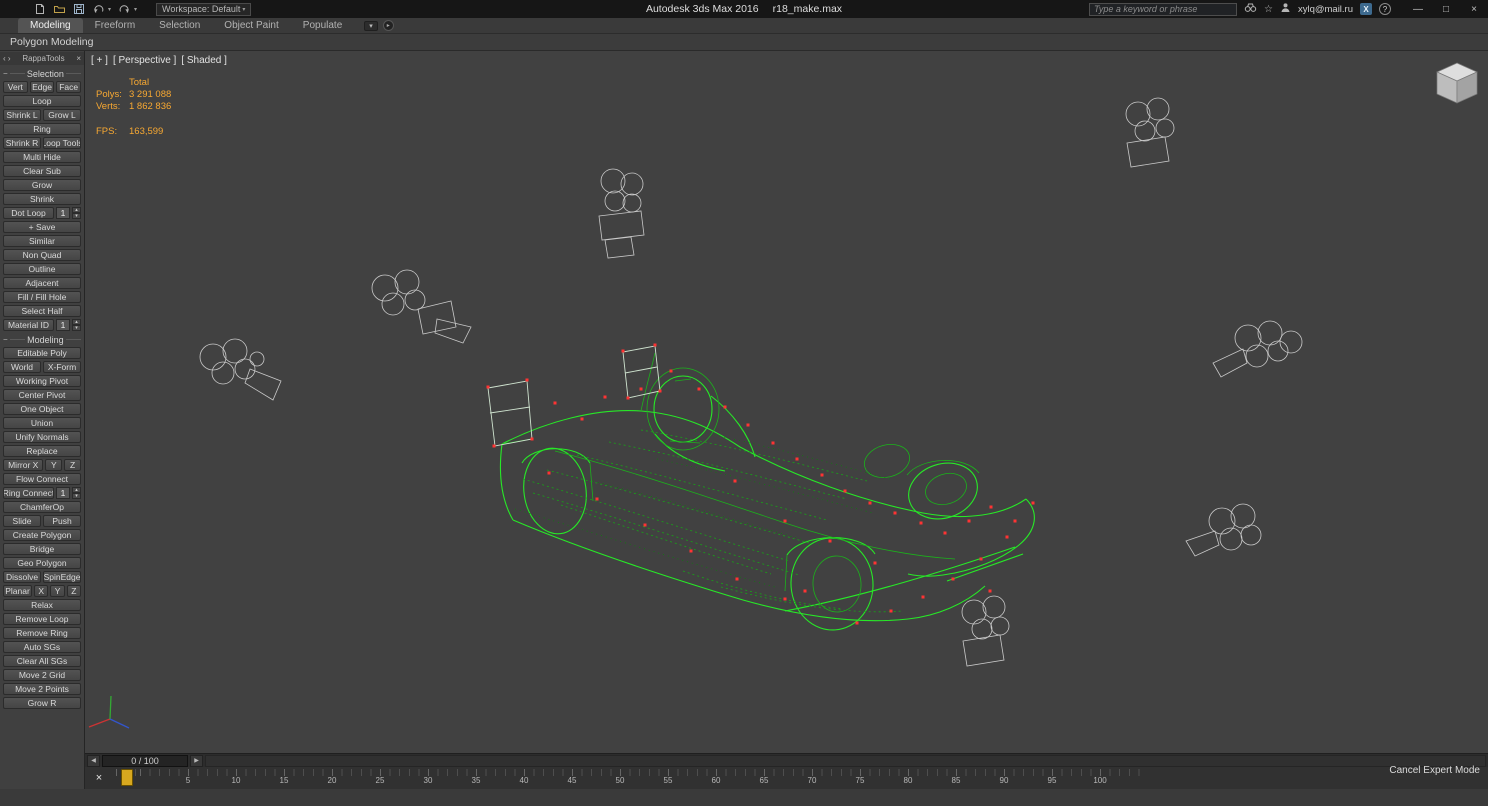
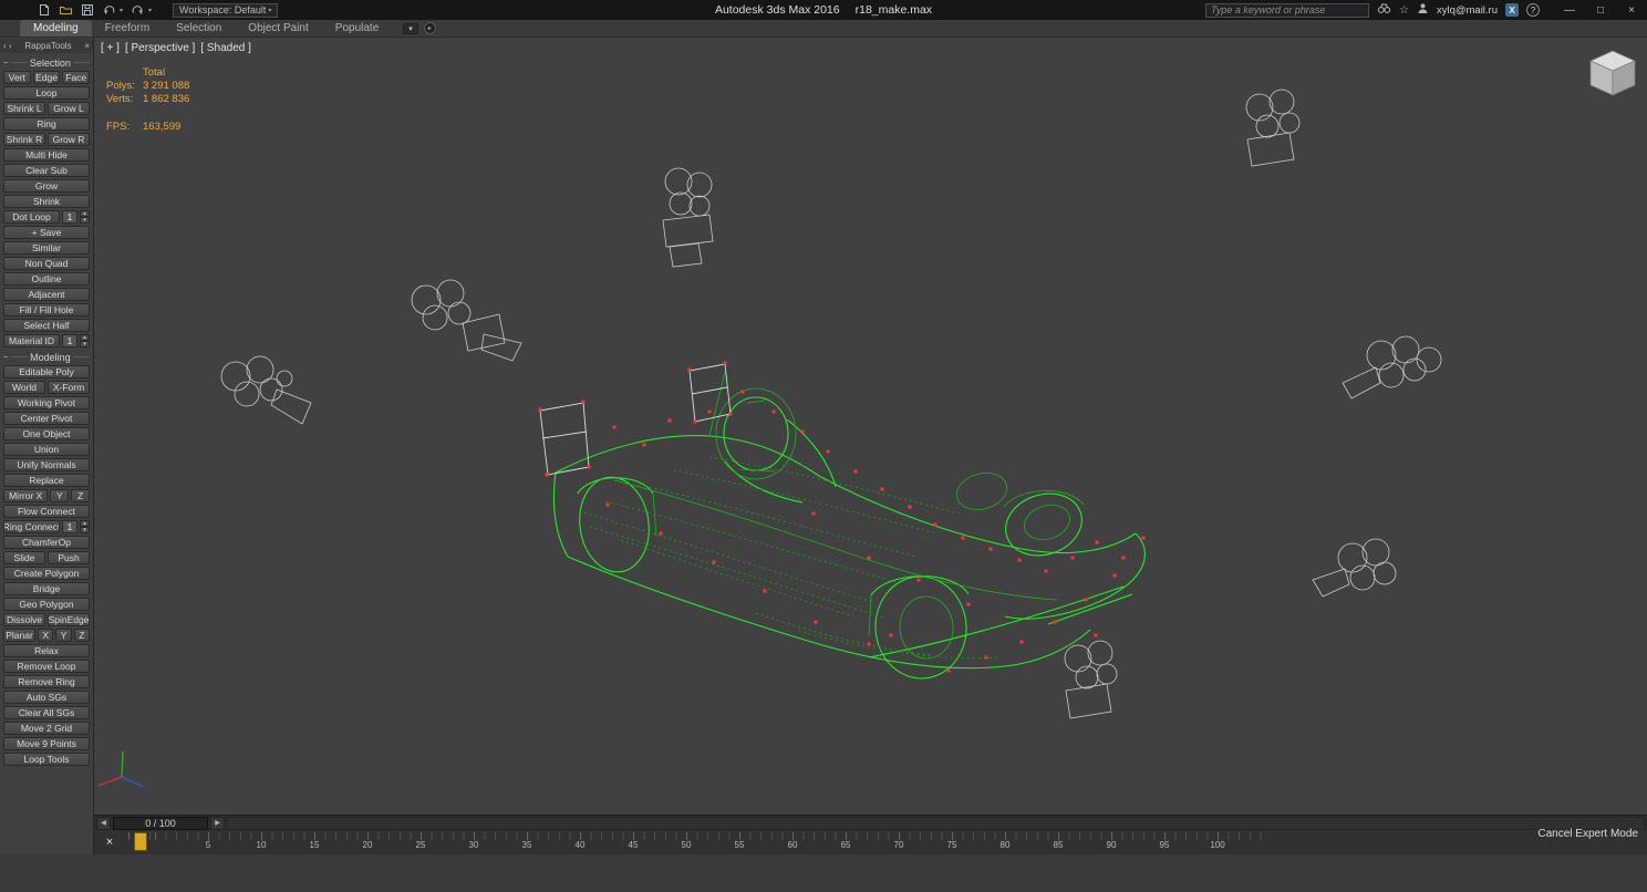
  Workspace: Default
  Autodesk 3ds Max 2016
  r18_make.max
  Type a keyword or phrase
  ☆
  xylq@mail.ru
  X
  ?
  —
  □
  ×
  Modeling
  Freeform
  Selection
  Object Paint
  Populate
- Polygon Modeling
  ‹ ›
  RappaTools
  ×
  −
  Selection
  Vert
  Edge
  Face
  Loop
  Shrink L
  Grow L
  Ring
  Shrink R
- Loop Tools
+ Grow R
  Multi Hide
  Clear Sub
  Grow
  Shrink
  Dot Loop
  1
  + Save
  Similar
  Non Quad
  Outline
  Adjacent
  Fill / Fill Hole
  Select Half
  Material ID
  1
  −
  Modeling
  Editable Poly
  World
  X-Form
  Working Pivot
  Center Pivot
  One Object
  Union
  Unify Normals
  Replace
  Mirror X
  Y
  Z
  Flow Connect
  Ring Connect
  1
  ChamferOp
  Slide
  Push
  Create Polygon
  Bridge
  Geo Polygon
  Dissolve
  SpinEdge
  Planar
  X
  Y
  Z
  Relax
  Remove Loop
  Remove Ring
  Auto SGs
  Clear All SGs
  Move 2 Grid
- Move 2 Points
+ Move 9 Points
- Grow R
+ Loop Tools
  [ + ]
  [ Perspective ]
  [ Shaded ]
  Total
  Polys:
  3 291 088
  Verts:
  1 862 836
  FPS:
  163,599
  0 / 100
  ×
  5
  10
  15
  20
  25
  30
  35
  40
  45
  50
  55
  60
  65
  70
  75
  80
  85
  90
  95
  100
  Cancel Expert Mode
